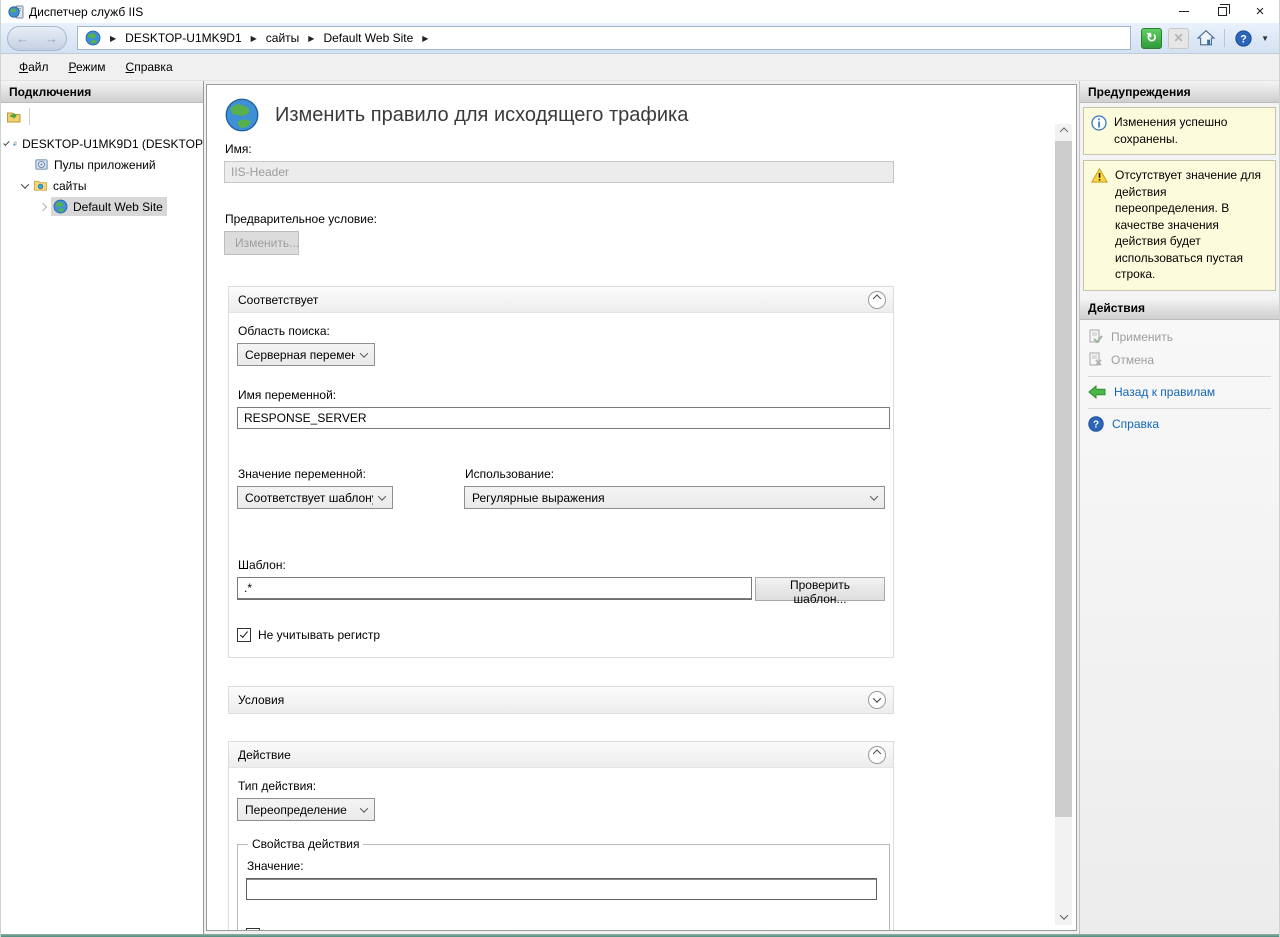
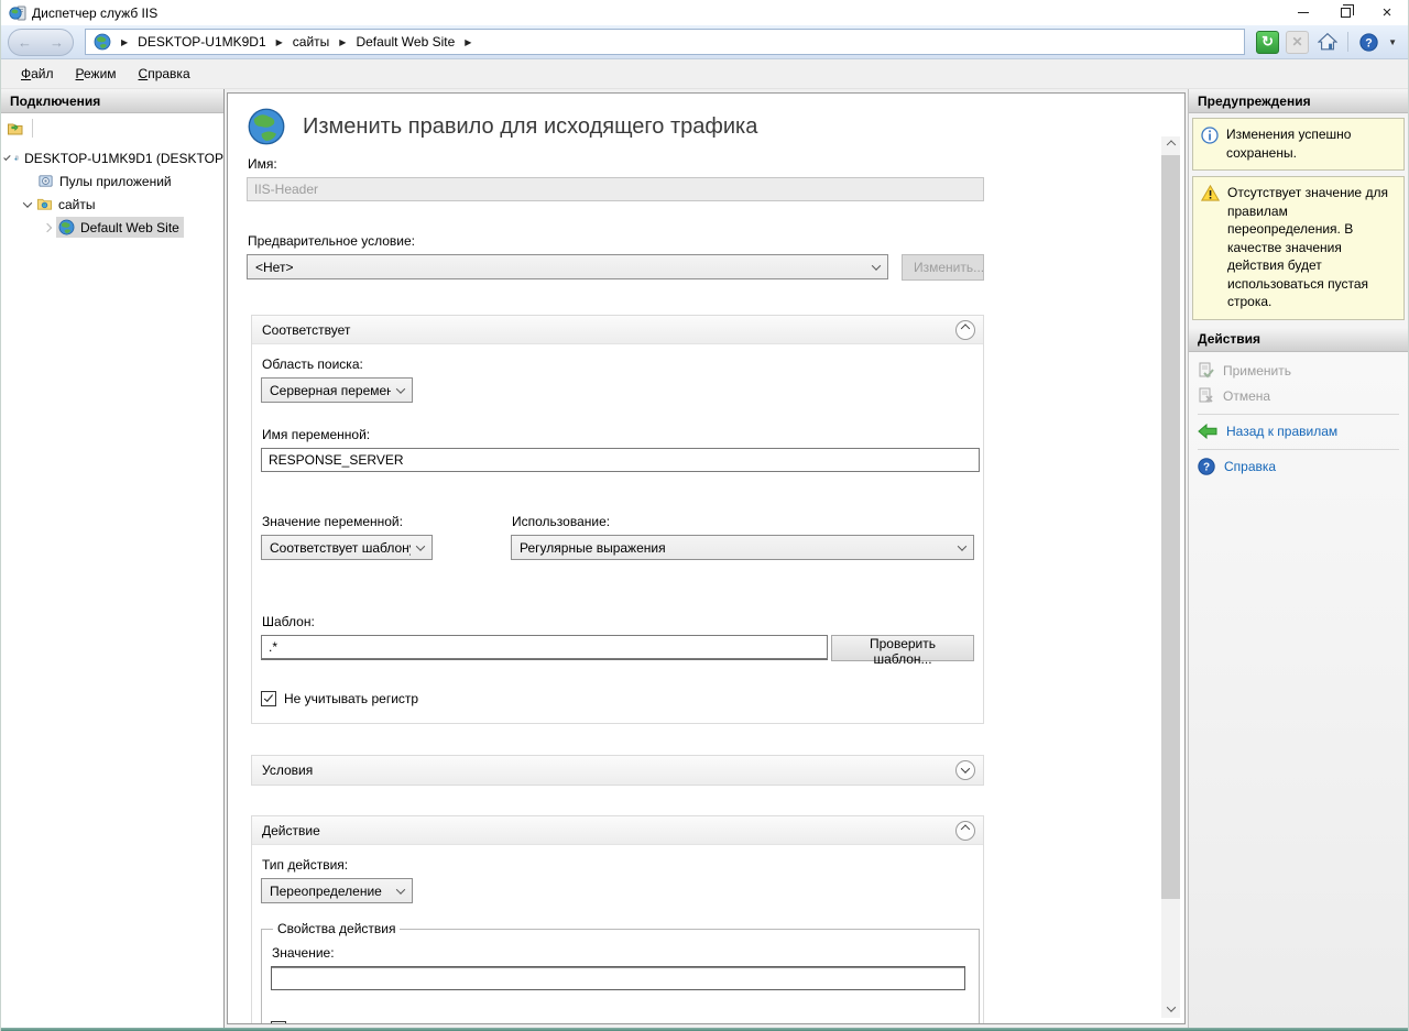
  Диспетчер служб IIS
  ×
  ←
  →
  ▶
  DESKTOP-U1MK9D1
  ▶
  сайты
  ▶
  Default Web Site
  ▶
  ↻
  ✕
  ?
  ▼
  Файл
  Режим
  Справка
  Подключения
  DESKTOP-U1MK9D1 (DESKTOP
  Пулы приложений
  сайты
  Default Web Site
  Изменить правило для исходящего трафика
  Имя:
  IIS-Header
  Предварительное условие:
+ <Нет>
  Изменить...
  Соответствует
  Область поиска:
  Серверная перемен
  Имя переменной:
  RESPONSE_SERVER
  Значение переменной:
  Соответствует шаблон
  Использование:
  Регулярные выражения
  Шаблон:
  .*
  Проверить шаблон...
  Не учитывать регистр
  Условия
  Действие
  Тип действия:
  Переопределение
  Свойства действия
  Значение:
  Предупреждения
  Изменения успешно сохранены.
- Отсутствует значение для действия переопределения. В качестве значения действия будет использоваться пустая строка.
+ Отсутствует значение для правилам переопределения. В качестве значения действия будет использоваться пустая строка.
  Действия
  Применить
  Отмена
  Назад к правилам
  ?
  Справка
